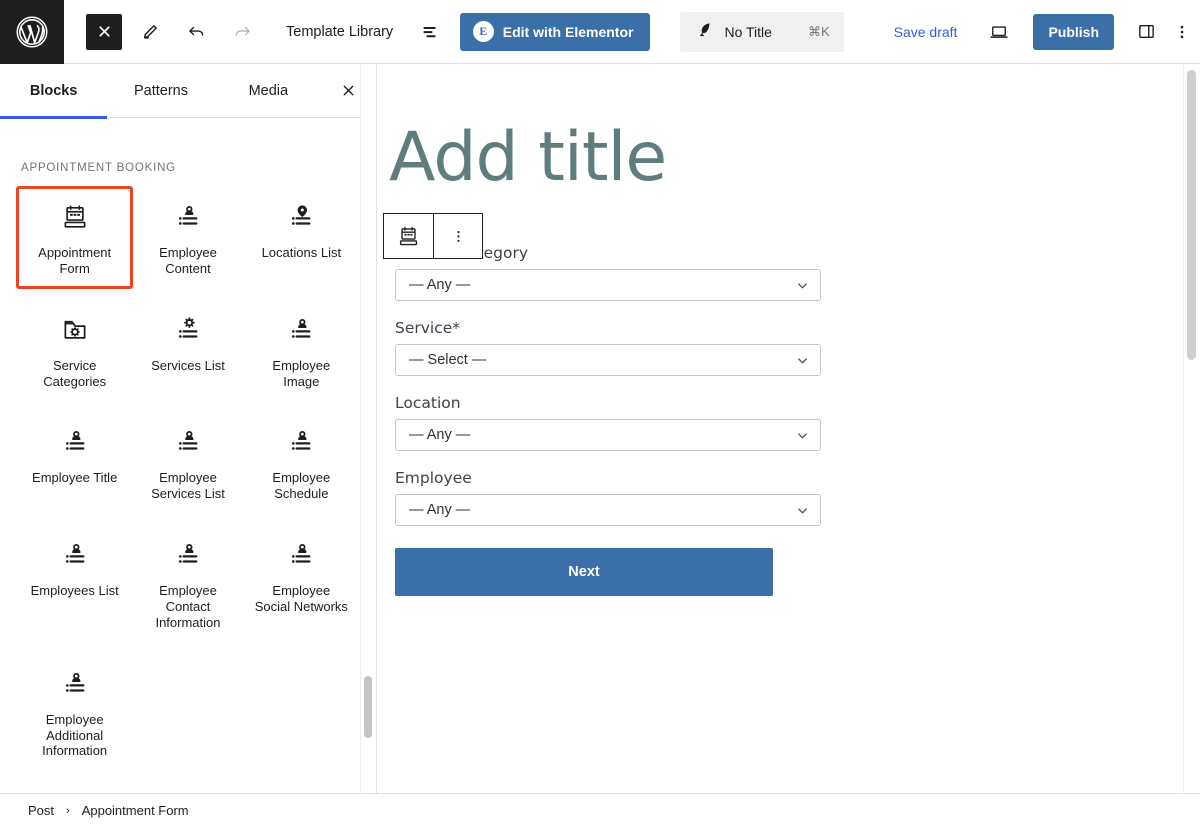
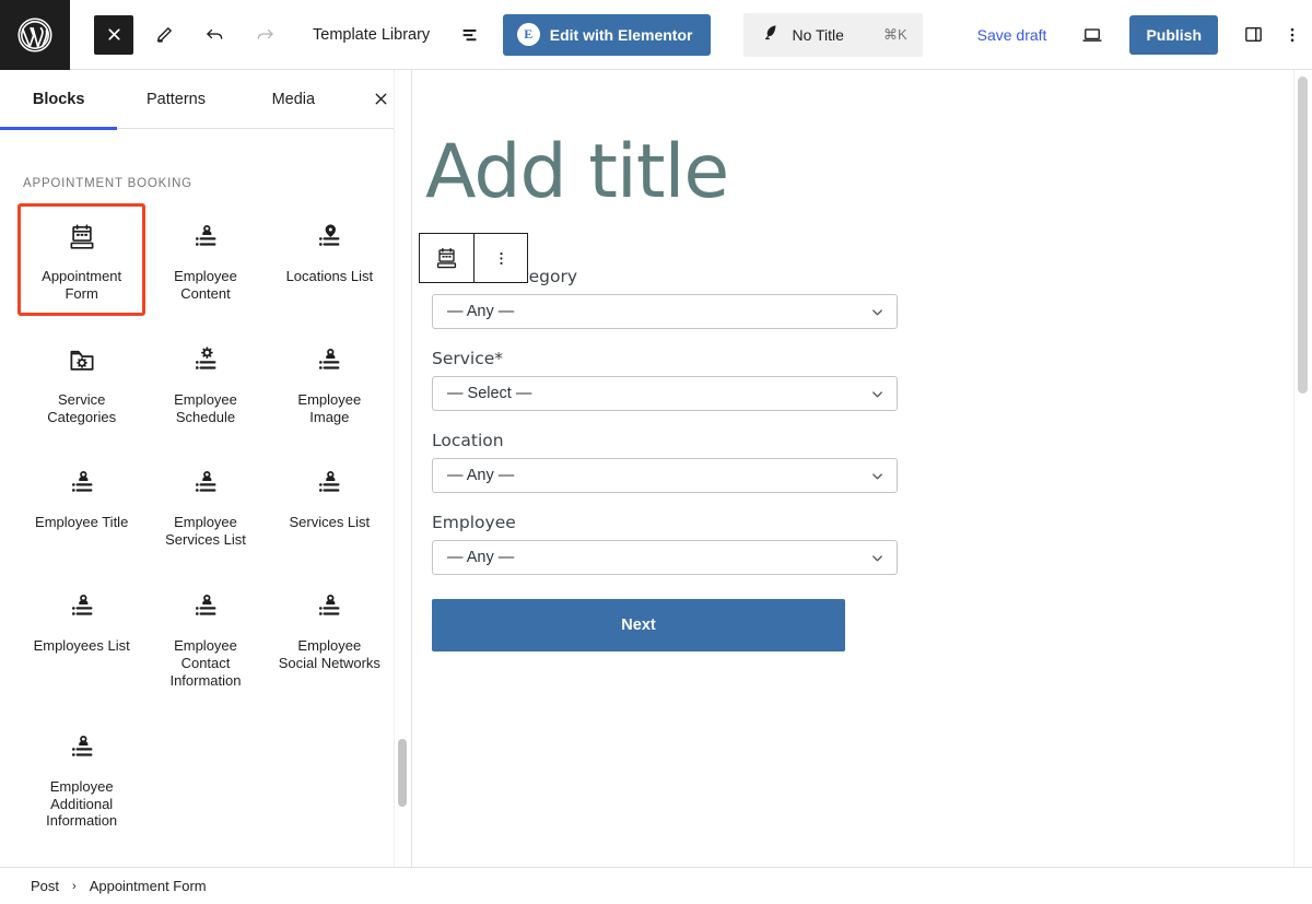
  Template Library
  E
  Edit with Elementor
  No Title
  ⌘K
  Save draft
  Publish
  Blocks
  Patterns
  Media
  APPOINTMENT BOOKING
  Appointment Form
  Employee Content
  Locations List
  Service Categories
- Services List
+ Employee Schedule
  Employee Image
  Employee Title
  Employee Services List
- Employee Schedule
+ Services List
  Employees List
  Employee Contact Information
  Employee Social Networks
  Employee Additional Information
  Add title
  — Any —
  Service*
  — Select —
  Location
  — Any —
  Employee
  — Any —
  Next
  Post
  ›
  Appointment Form
